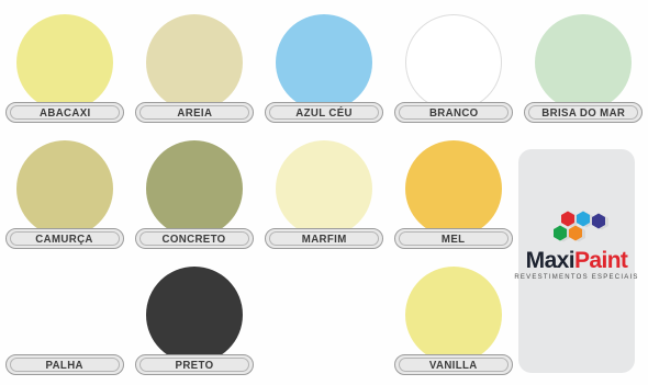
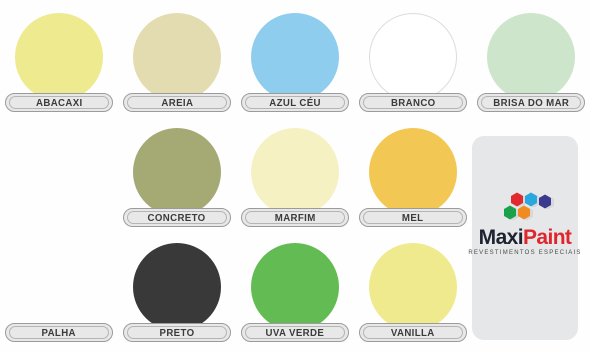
  ABACAXI
  AREIA
  AZUL CÉU
  BRANCO
  BRISA DO MAR
- CAMURÇA
  CONCRETO
  MARFIM
  MEL
  PALHA
  PRETO
+ UVA VERDE
  VANILLA
  MaxiPaint
